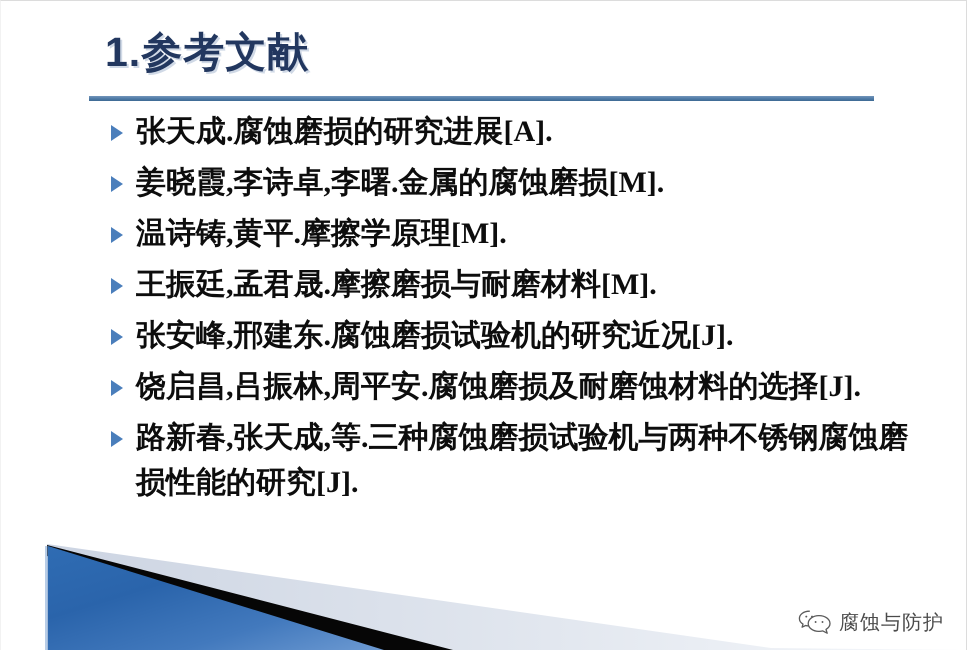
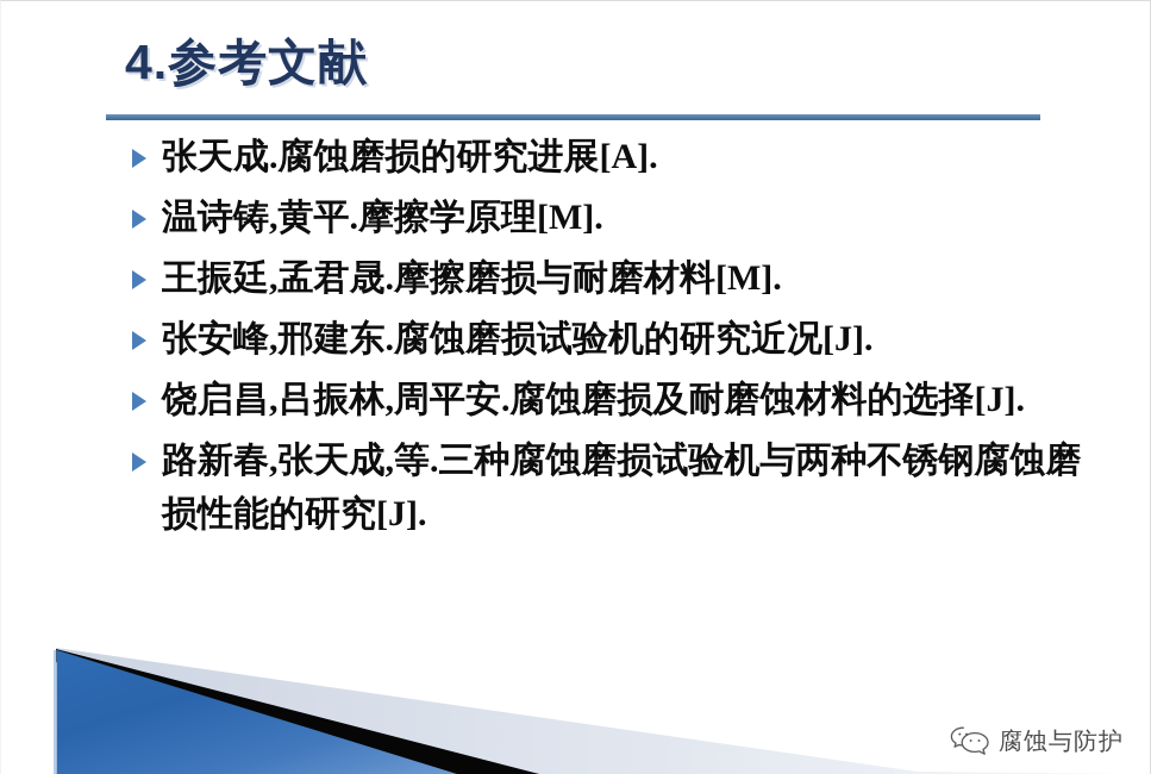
- 1.参考文献
+ 4.参考文献
  张天成.腐蚀磨损的研究进展[A].
- 姜晓霞,李诗卓,李曙.金属的腐蚀磨损[M].
  温诗铸,黄平.摩擦学原理[M].
  王振廷,孟君晟.摩擦磨损与耐磨材料[M].
  张安峰,邢建东.腐蚀磨损试验机的研究近况[J].
  饶启昌,吕振林,周平安.腐蚀磨损及耐磨蚀材料的选择[J].
  路新春,张天成,等.三种腐蚀磨损试验机与两种不锈钢腐蚀磨损性能的研究[J].
  腐蚀与防护
